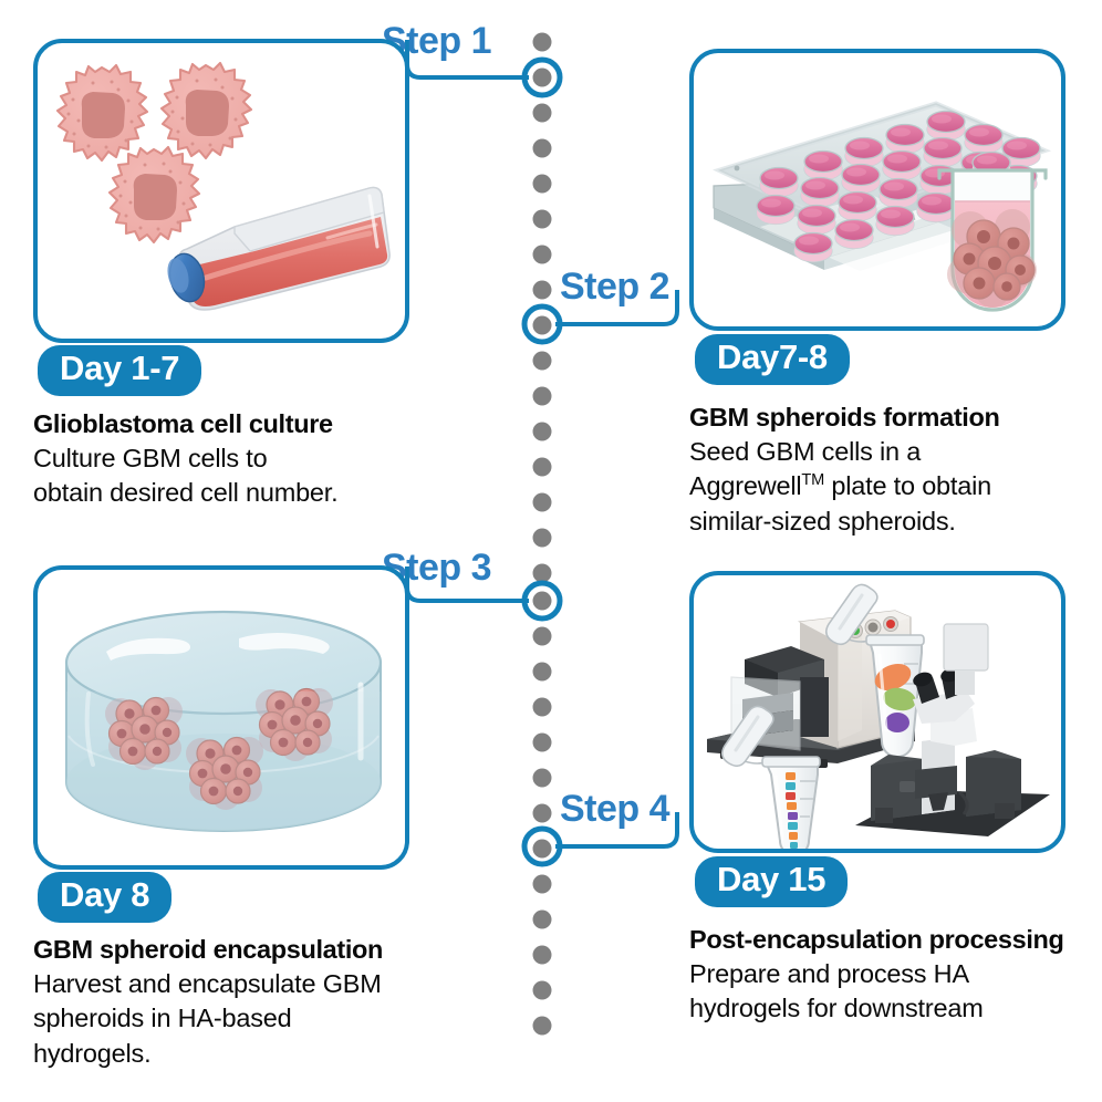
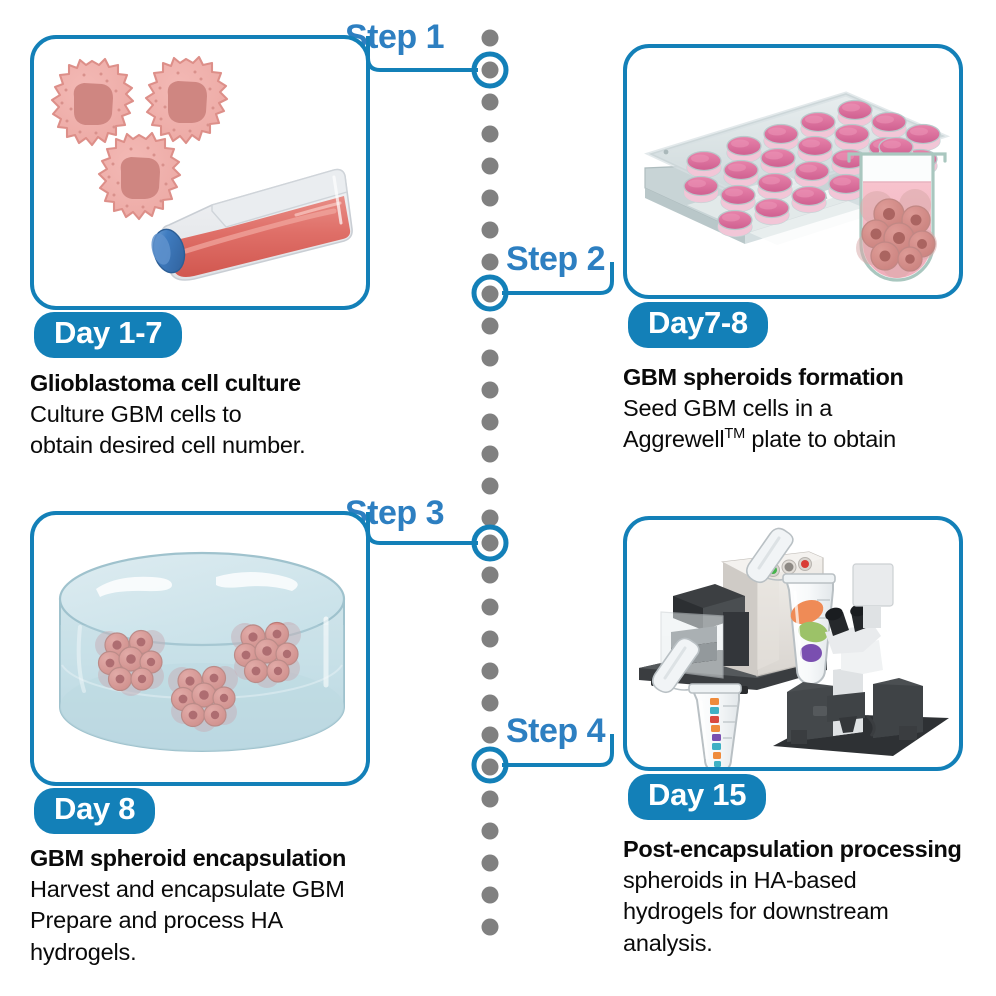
  tep 1
  Day 1-7
  Glioblastoma cell culture
  Culture GBM cells to
  obtain desired cell number.
  Step 2
  Day7-8
  GBM spheroids formation
  Seed GBM cells in a
  AggrewellTM plate to obtain
- similar-sized spheroids.
  tep 3
  Day 8
  GBM spheroid encapsulation
  Harvest and encapsulate GBM
- spheroids in HA-based
+ Prepare and process HA
  hydrogels.
  Step 4
  Day 15
  Post-encapsulation processing
- Prepare and process HA
+ spheroids in HA-based
  hydrogels for downstream
+ analysis.
